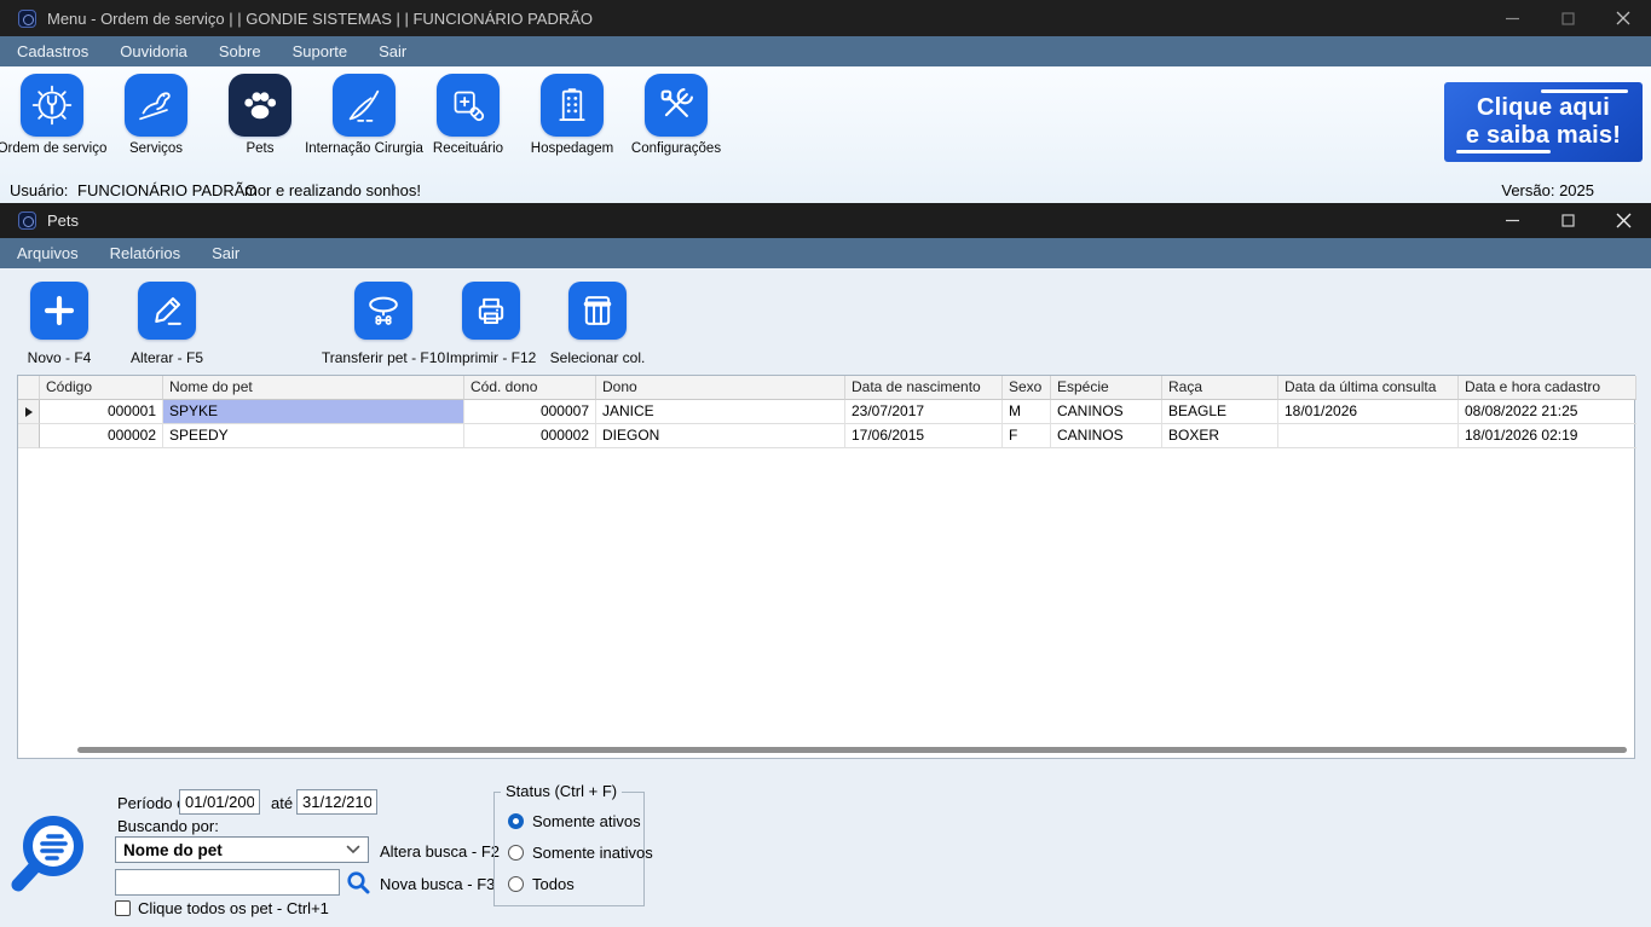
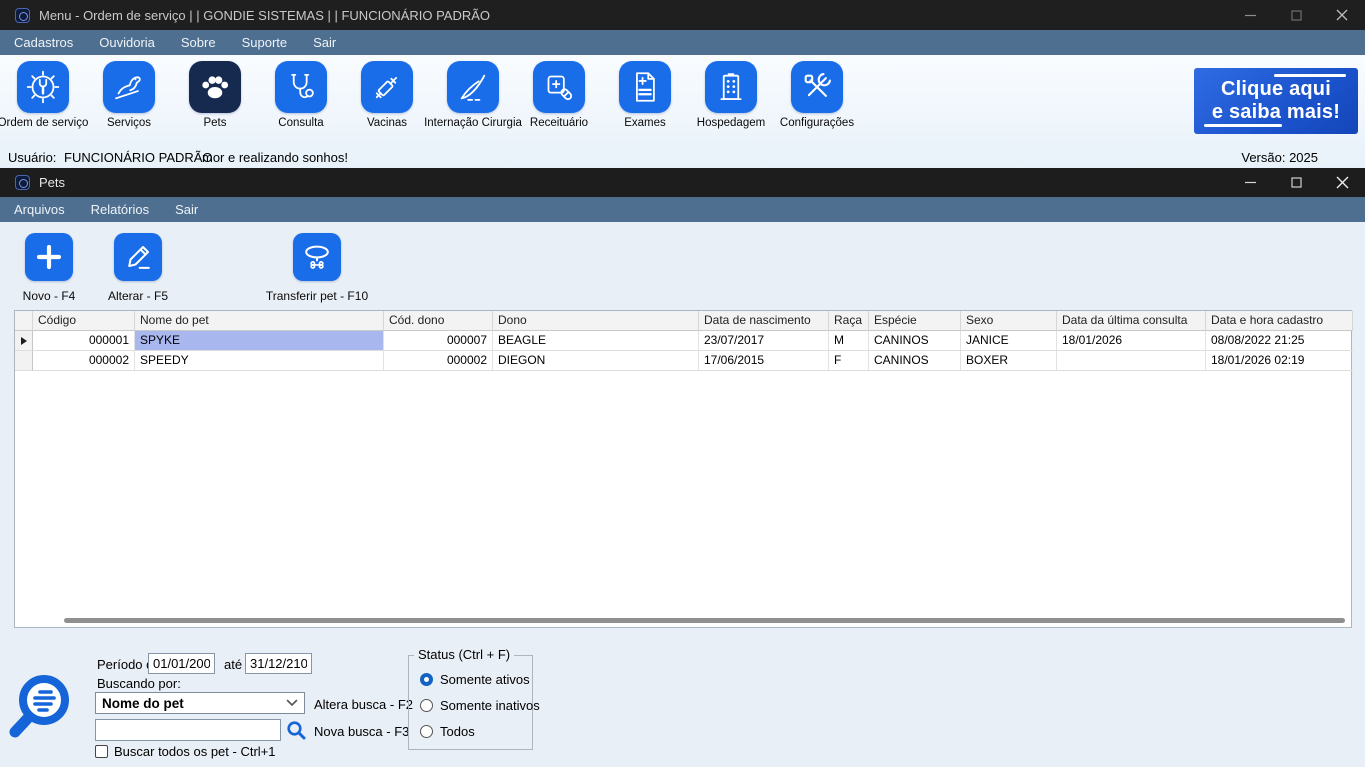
  Menu - Ordem de serviço | | GONDIE SISTEMAS | | FUNCIONÁRIO PADRÃO
  Cadastros
  Ouvidoria
  Sobre
  Suporte
  Sair
  Ordem de serviço
  Serviços
  Pets
+ Consulta
+ Vacinas
  Internação Cirurgia
  Receituário
+ Exames
  Hospedagem
  Configurações
  Clique aqui
  e saiba mais!
  Usuário:
  FUNCIONÁRIO PADRÃO
  mor e realizando sonhos!
  Versão: 2025
  Pets
  Arquivos
  Relatórios
  Sair
  Novo - F4
  Alterar - F5
  Transferir pet - F10
- Imprimir - F12
- Selecionar col.
  Código
  Nome do pet
  Cód. dono
  Dono
  Data de nascimento
- Sexo
+ Raça
  Espécie
- Raça
+ Sexo
  Data da última consulta
  Data e hora cadastro
  000001
  SPYKE
  000007
- JANICE
+ BEAGLE
  23/07/2017
  M
  CANINOS
- BEAGLE
+ JANICE
  18/01/2026
  08/08/2022 21:25
  000002
  SPEEDY
  000002
  DIEGON
  17/06/2015
  F
  CANINOS
  BOXER
  18/01/2026 02:19
  Período
  01/01/200
  até
  31/12/210
  Buscando por:
  Nome do pet
  Altera busca - F2
  Nova busca - F3
- Clique todos os pet - Ctrl+1
+ Buscar todos os pet - Ctrl+1
  Status (Ctrl + F)
  Somente ativos
  Somente inativos
  Todos
